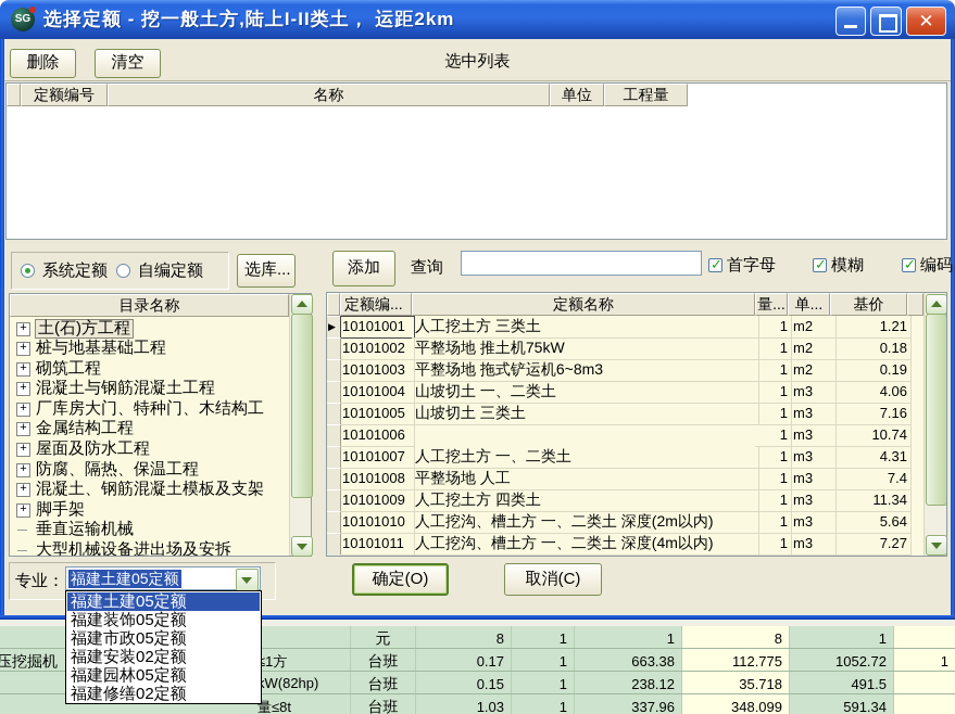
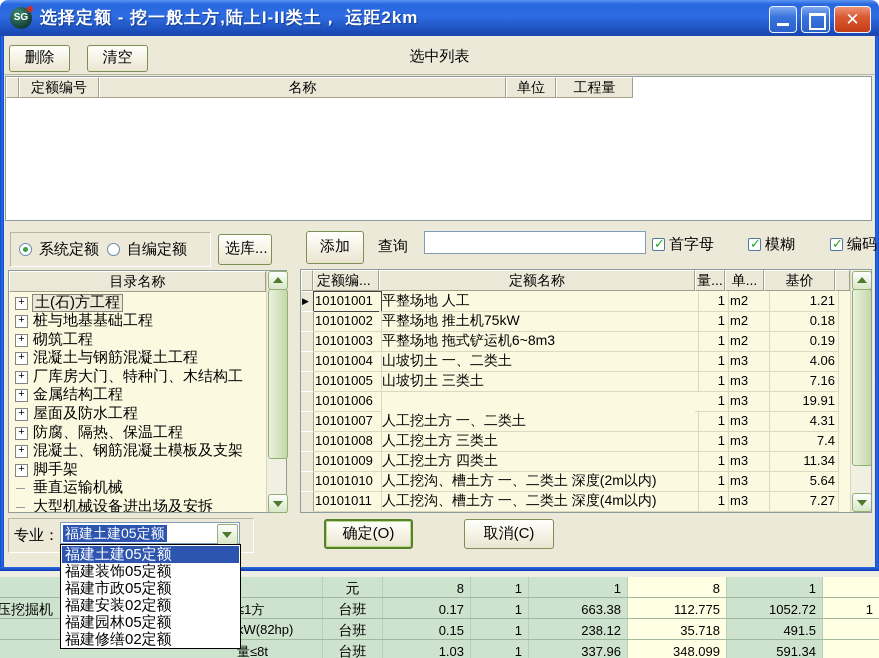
  元
  8
  1
  1
  8
  1
  压挖掘机
  台班
  0.17
  1
  663.38
  112.775
  1052.72
  1
  W(82hp)
  台班
  0.15
  1
  238.12
  35.718
  491.5
  量≤8t
  台班
  1.03
  1
  337.96
  348.099
  591.34
  SG
  选择定额 - 挖一般土方,陆上I-II类土， 运距2km
  ✕
  选中列表
  删除
  清空
  定额编号
  名称
  单位
  工程量
  系统定额
  自编定额
  选库...
  目录名称
  土(石)方工程
  桩与地基基础工程
  砌筑工程
  混凝土与钢筋混凝土工程
  厂库房大门、特种门、木结构工
  金属结构工程
  屋面及防水工程
  防腐、隔热、保温工程
  混凝土、钢筋混凝土模板及支架
  脚手架
  垂直运输机械
  大型机械设备进出场及安拆
  添加
  查询
  首字母
  模糊
  编码
  定额编...
  定额名称
  量...
  单...
  基价
  10101001
- 人工挖土方 三类土
+ 平整场地 人工
  1
  m2
  1.21
  10101002
  平整场地 推土机75kW
  1
  m2
  0.18
  10101003
  平整场地 拖式铲运机6~8m3
  1
  m2
  0.19
  10101004
  山坡切土 一、二类土
  1
  m3
  4.06
  10101005
  山坡切土 三类土
  1
  m3
  7.16
  10101006
  1
  m3
- 10.74
+ 19.91
  10101007
  人工挖土方 一、二类土
  1
  m3
  4.31
  10101008
- 平整场地 人工
+ 人工挖土方 三类土
  1
  m3
  7.4
  10101009
  人工挖土方 四类土
  1
  m3
  11.34
  10101010
  人工挖沟、槽土方 一、二类土 深度(2m以内)
  1
  m3
  5.64
  10101011
  人工挖沟、槽土方 一、二类土 深度(4m以内)
  1
  m3
  7.27
  专业：
  福建土建05定额
  确定(O)
  取消(C)
  福建土建05定额
  福建装饰05定额
  福建市政05定额
  福建安装02定额
  福建园林05定额
  福建修缮02定额
